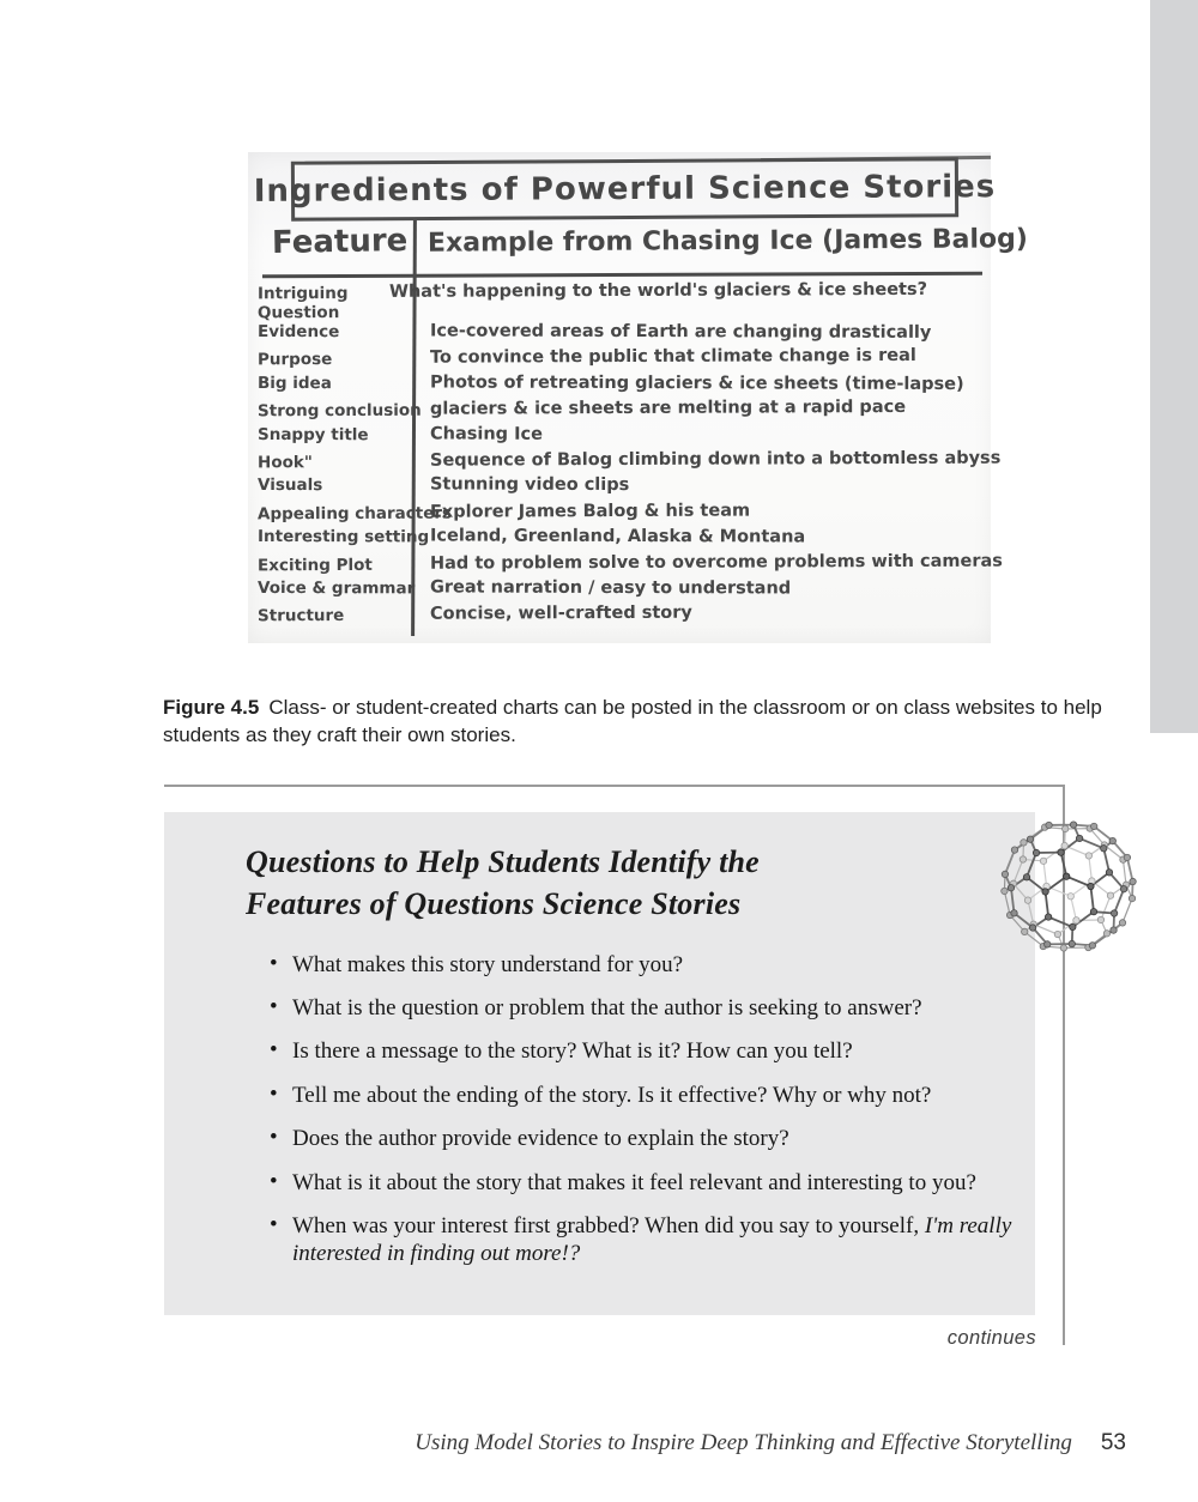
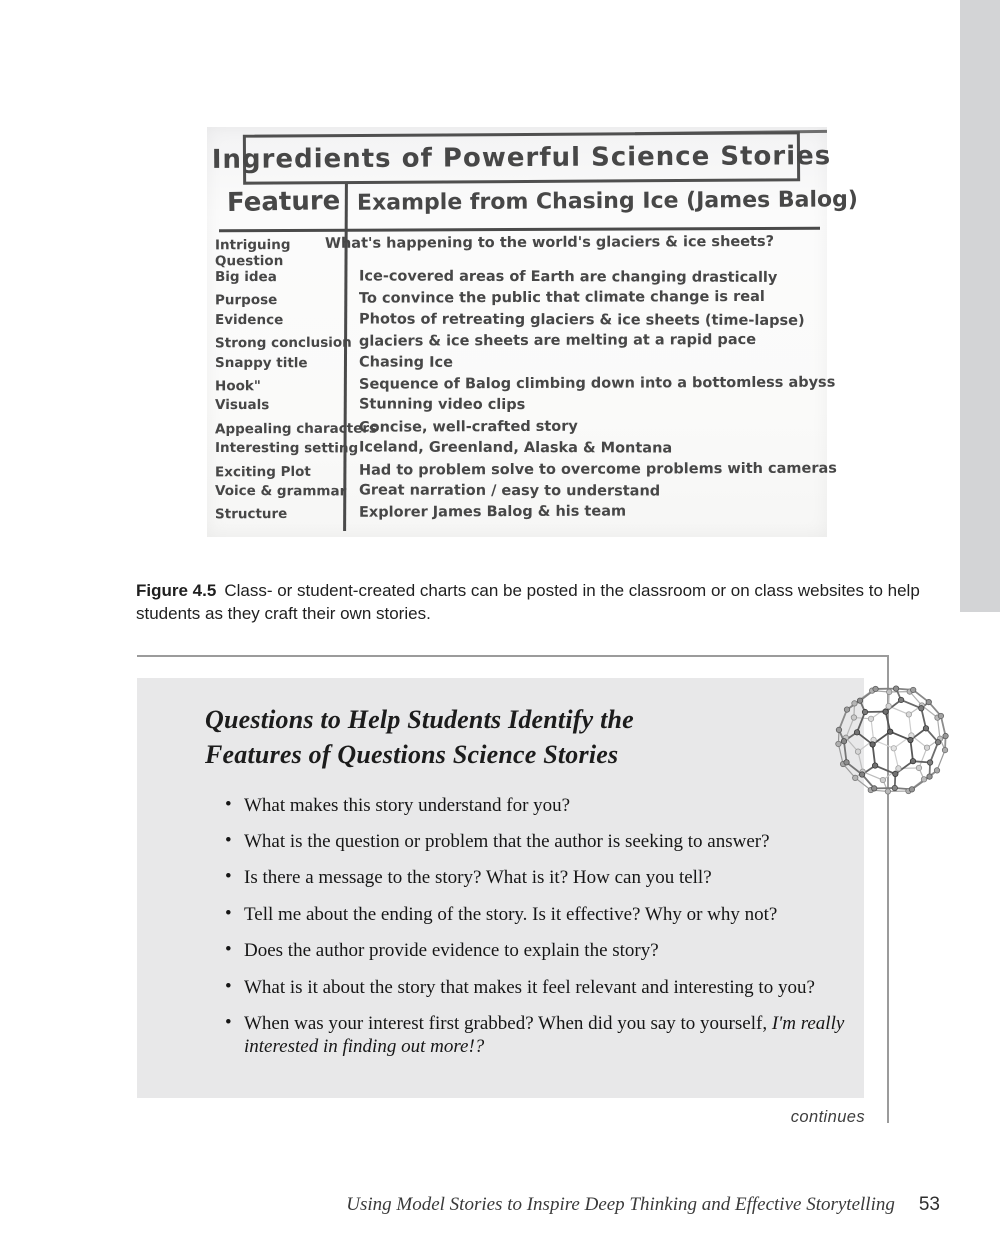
  Ingredients of Powerful Science Stories
  Feature
  Example from Chasing Ice (James Balog)
  Intriguing Question
  What's happening to the world's glaciers & ice sheets?
- Evidence
+ Big idea
  Ice-covered areas of Earth are changing drastically
  Purpose
  To convince the public that climate change is real
- Big idea
+ Evidence
  Photos of retreating glaciers & ice sheets (time-lapse)
  Strong conclusion
  glaciers & ice sheets are melting at a rapid pace
  Snappy title
  Chasing Ice
  Hook"
  Sequence of Balog climbing down into a bottomless abyss
  Visuals
  Stunning video clips
  Appealing characte
- Explorer James Balog & his team
+ Concise, well-crafted story
  Interesting setting
  Iceland, Greenland, Alaska & Montana
  Exciting Plot
  Had to problem solve to overcome problems with cameras
  Voice & grammar
  Great narration / easy to understand
  Structure
- Concise, well-crafted story
+ Explorer James Balog & his team
  Figure 4.5 Class- or student-created charts can be posted in the classroom or on class websites to help students as they craft their own stories.
  Questions to Help Students Identify the Features of Questions Science Stories
  •
  What makes this story understand for you?
  •
  What is the question or problem that the author is seeking to answer?
  •
  Is there a message to the story? What is it? How can you tell?
  •
  Tell me about the ending of the story. Is it effective? Why or why not?
  •
  Does the author provide evidence to explain the story?
  •
  What is it about the story that makes it feel relevant and interesting to you?
  •
  When was your interest first grabbed? When did you say to yourself, I'm really interested in finding out more!?
  continues
  Using Model Stories to Inspire Deep Thinking and Effective Storytelling
  53
